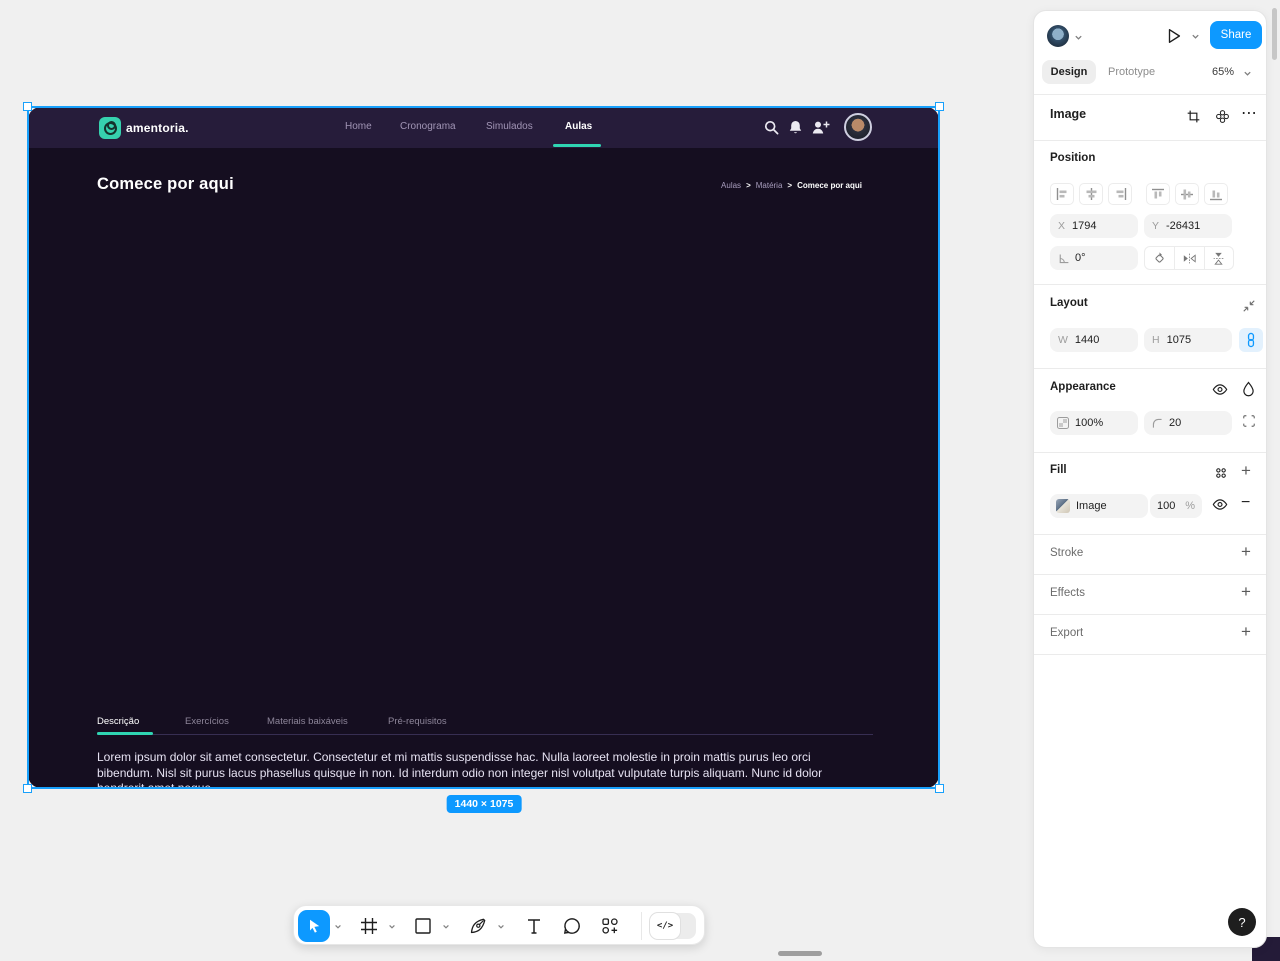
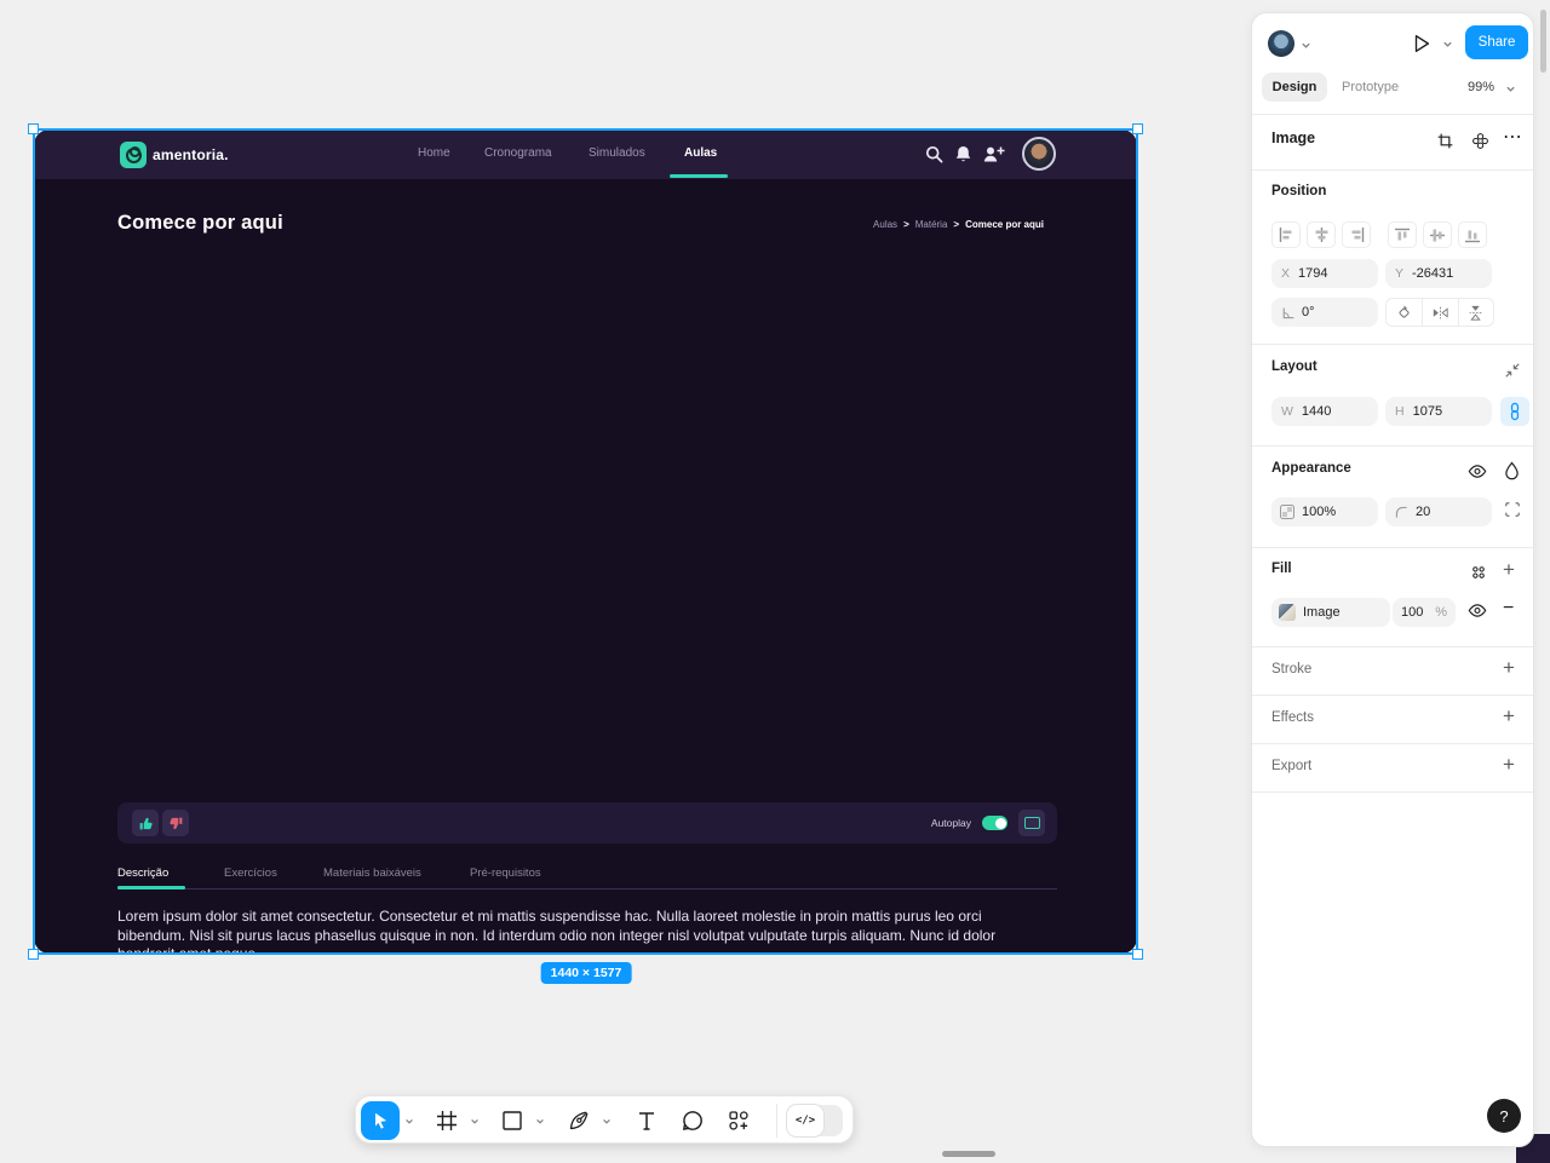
  amentoria.
  Home
  Cronograma
  Simulados
  Aulas
  Comece por aqui
  Aulas
  >
  Matéria
  >
  Comece por aqui
+ Autoplay
  Descrição
  Exercícios
  Materiais baixáveis
  Pré-requisitos
  Lorem ipsum dolor sit amet consectetur. Consectetur et mi mattis suspendisse hac. Nulla laoreet molestie in proin mattis purus leo orci bibendum. Nisl sit purus lacus phasellus quisque in non. Id interdum odio non integer nisl volutpat vulputate turpis aliquam. Nunc id dolor
- 1440 × 1075
+ 1440 × 1577
  Share
  Design
  Prototype
- 65%
+ 99%
  Image
  ⋯
  Position
  X
  1794
  Y
  -26431
  0°
  Layout
  W
  1440
  H
  1075
  Appearance
  100%
  20
  Fill
  +
  Image
  100
  %
  −
  Stroke
  +
  Effects
  +
  Export
  +
  ?
  </>
